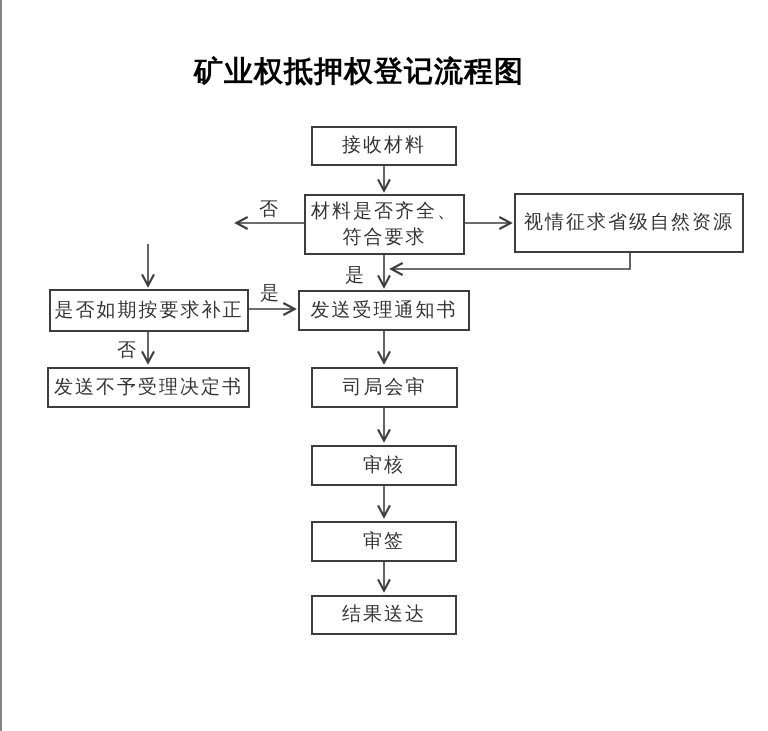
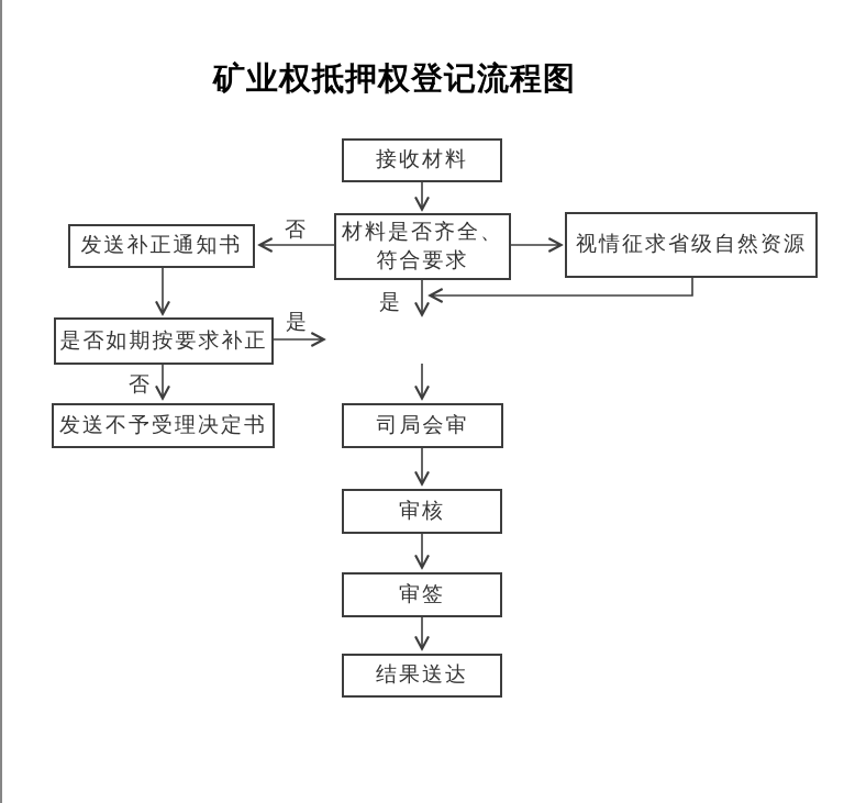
  矿业权抵押权登记流程图
  接收材料
  材料是否齐全、
  符合要求
  视情征求省级自然资源
+ 发送补正通知书
  是否如期按要求补正
  发送不予受理决定书
- 发送受理通知书
  司局会审
  审核
  审签
  结果送达
  否
  是
  是
  否
